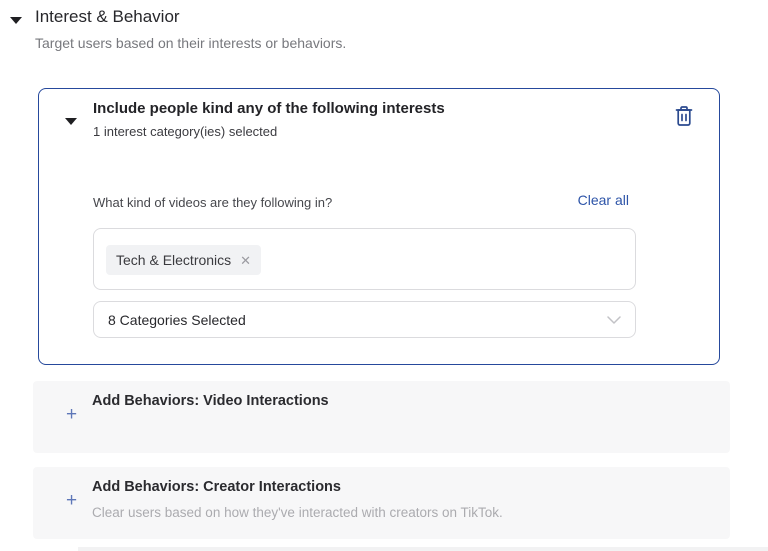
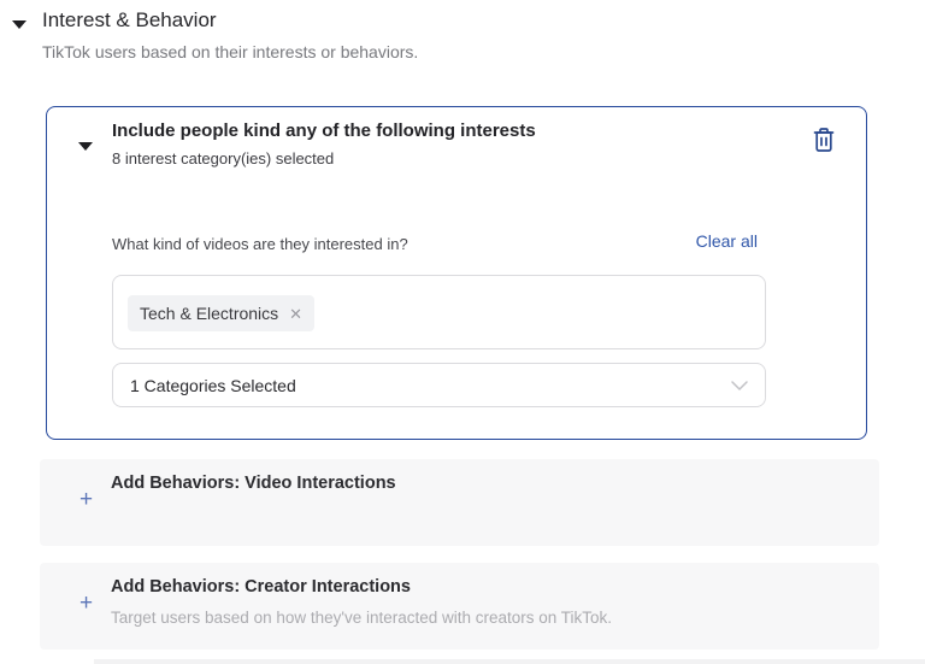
  Interest & Behavior
- Target users based on their interests or behaviors.
+ TikTok users based on their interests or behaviors.
  Include people kind any of the following interests
- 1 interest category(ies) selected
+ 8 interest category(ies) selected
- What kind of videos are they following in?
+ What kind of videos are they interested in?
  Clear all
  Tech & Electronics
  ✕
- 8 Categories Selected
+ 1 Categories Selected
  +
  Add Behaviors: Video Interactions
  +
  Add Behaviors: Creator Interactions
- Clear users based on how they've interacted with creators on TikTok.
+ Target users based on how they've interacted with creators on TikTok.
